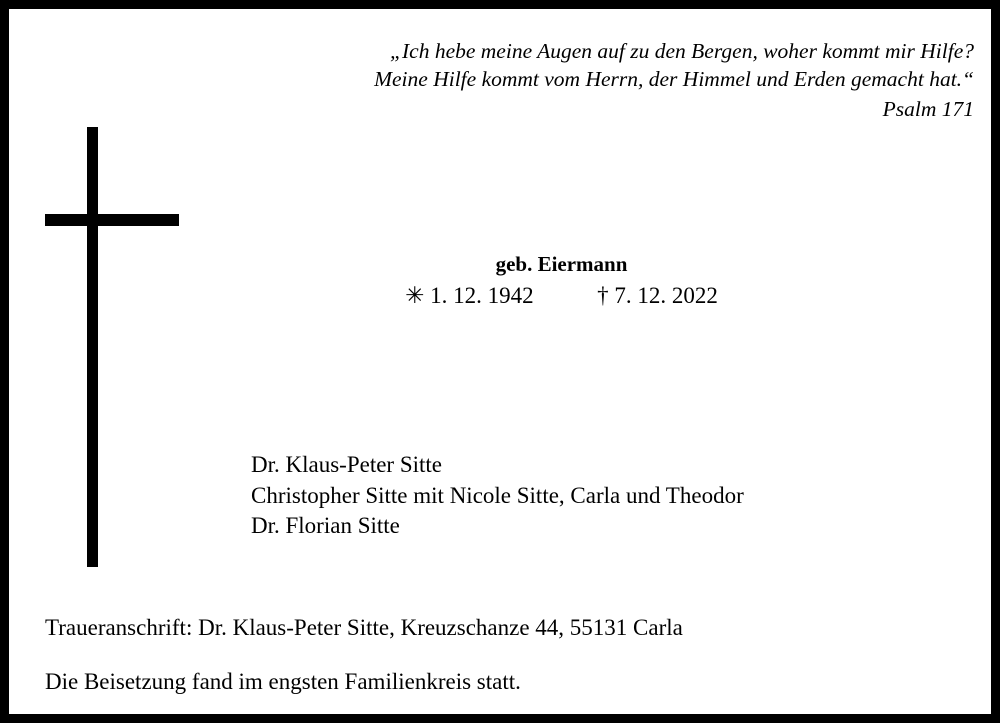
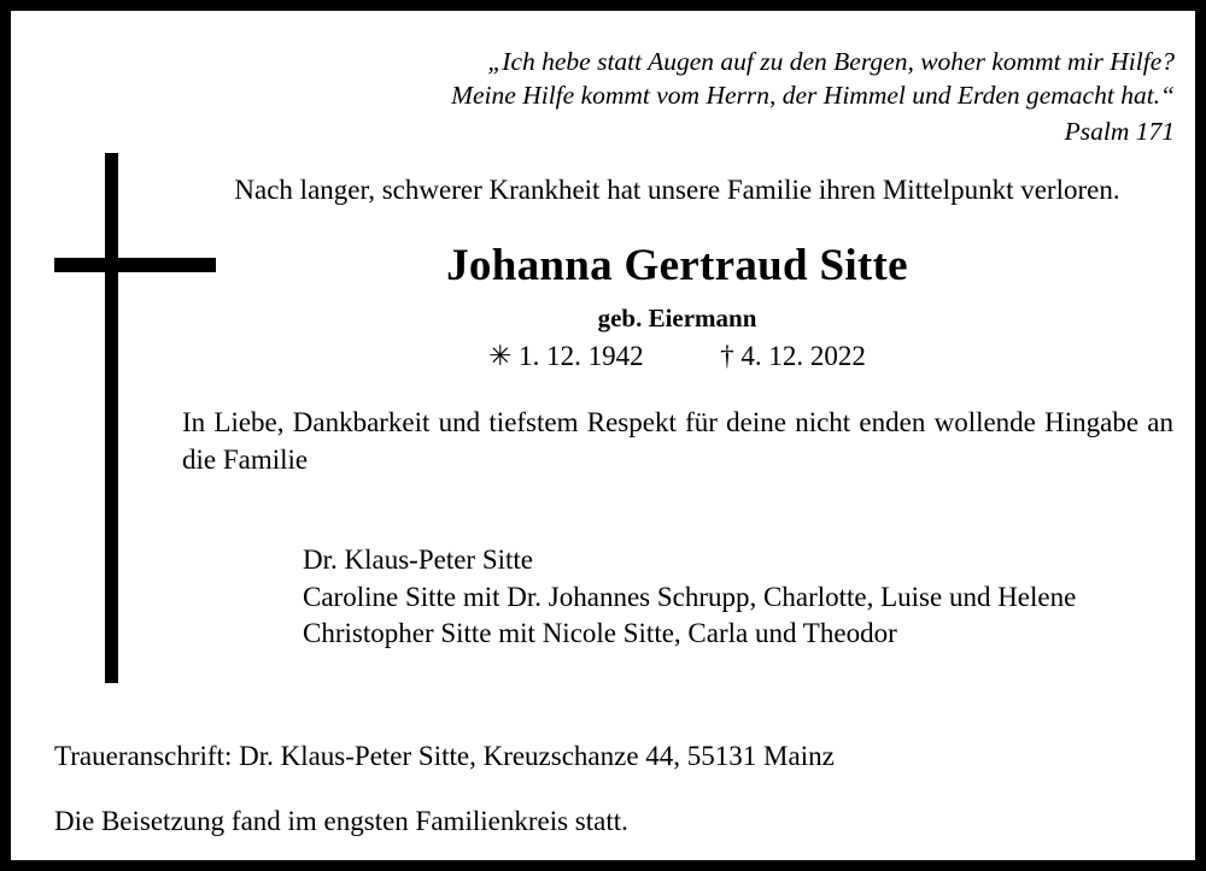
- „Ich hebe meine Augen auf zu den Bergen, woher kommt mir Hilfe?
+ „Ich hebe statt Augen auf zu den Bergen, woher kommt mir Hilfe?
  Meine Hilfe kommt vom Herrn, der Himmel und Erden gemacht hat.“
  Psalm 171
+ Nach langer, schwerer Krankheit hat unsere Familie ihren Mittelpunkt verloren.
+ Johanna Gertraud Sitte
  geb. Eiermann
- ✳ 1. 12. 1942 † 7. 12. 2022
+ ✳ 1. 12. 1942 † 4. 12. 2022
+ In Liebe, Dankbarkeit und tiefstem Respekt für deine nicht enden wollende Hingabe an die Familie
  Dr. Klaus-Peter Sitte
+ Caroline Sitte mit Dr. Johannes Schrupp, Charlotte, Luise und Helene
  Christopher Sitte mit Nicole Sitte, Carla und Theodor
- Dr. Florian Sitte
- Traueranschrift: Dr. Klaus-Peter Sitte, Kreuzschanze 44, 55131 Carla
+ Traueranschrift: Dr. Klaus-Peter Sitte, Kreuzschanze 44, 55131 Mainz
  Die Beisetzung fand im engsten Familienkreis statt.
